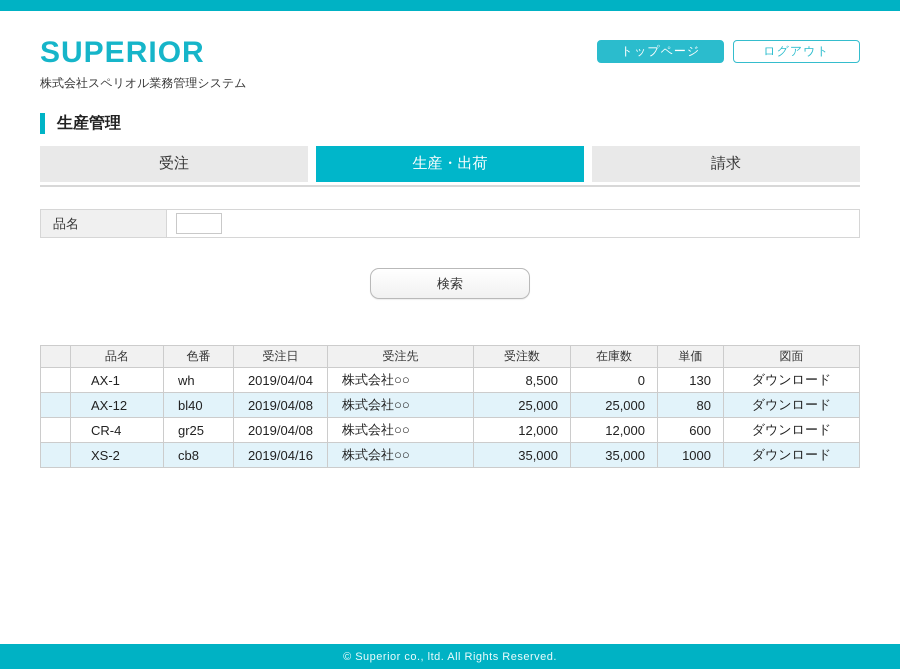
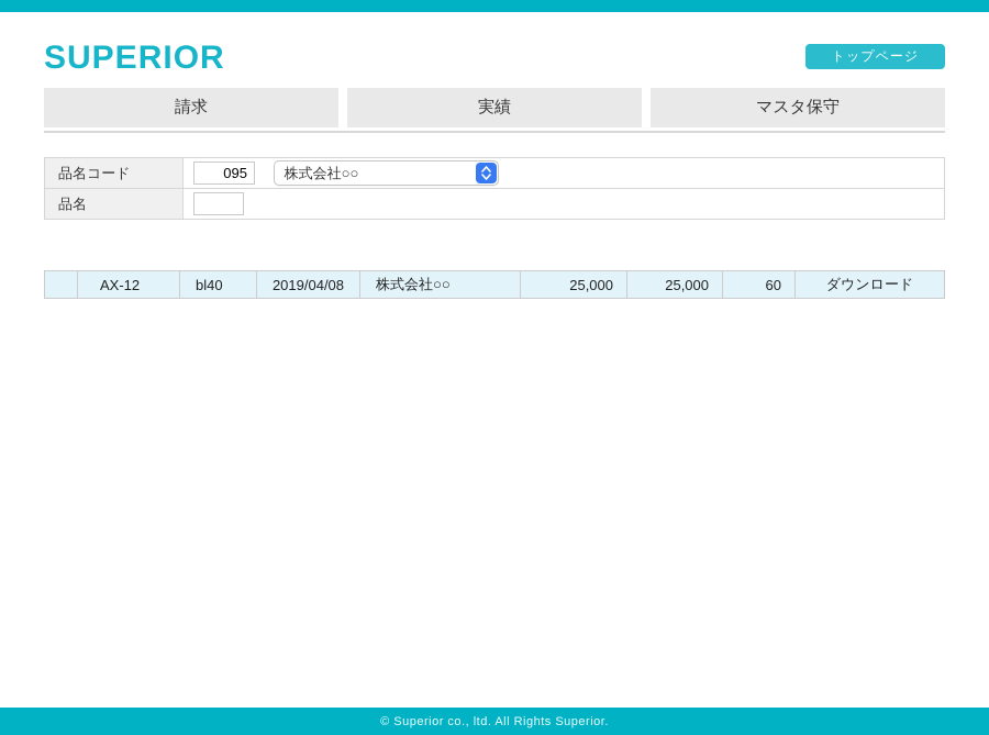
  SUPERIOR
- 株式会社スペリオル業務管理システム
  トップページ
- ログアウト
- 生産管理
- 受注
- 生産・出荷
  請求
+ 実績
+ マスタ保守
+ 品名コード	095 株式会社○○
  品名
- 検索
- 	品名	色番	受注日	受注先	受注数	在庫数	単価	図面
- 	AX-1	wh	2019/04/04	株式会社○○	8,500	0	130	ダウンロード
- 	AX-12	bl40	2019/04/08	株式会社○○	25,000	25,000	80	ダウンロード
+ 	AX-12	bl40	2019/04/08	株式会社○○	25,000	25,000	60	ダウンロード
- 	CR-4	gr25	2019/04/08	株式会社○○	12,000	12,000	600	ダウンロード
- 	XS-2	cb8	2019/04/16	株式会社○○	35,000	35,000	1000	ダウンロード
- © Superior co., ltd. All Rights Reserved.
+ © Superior co., ltd. All Rights Superior.
